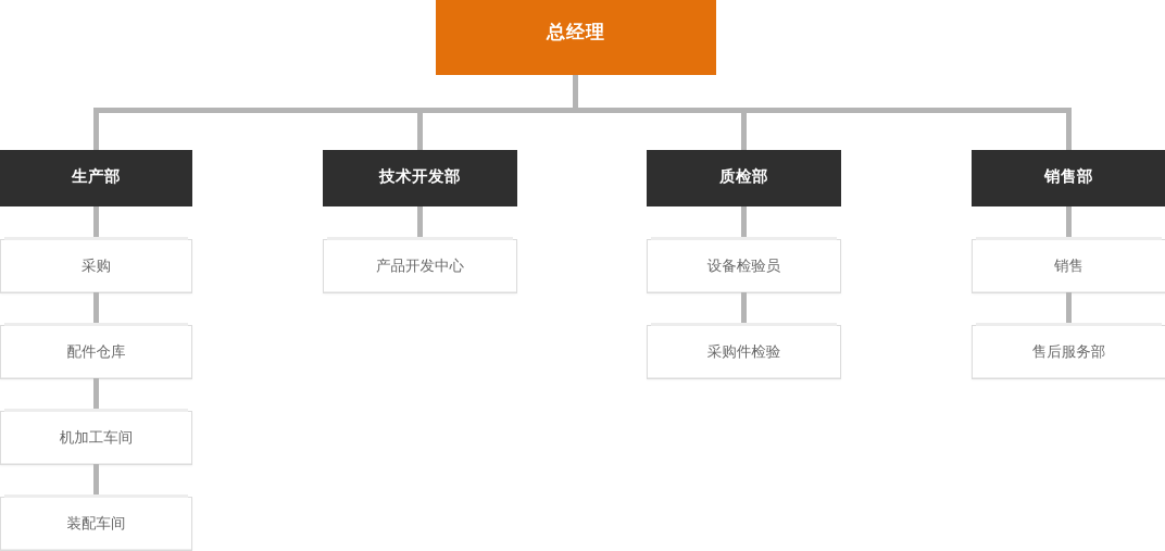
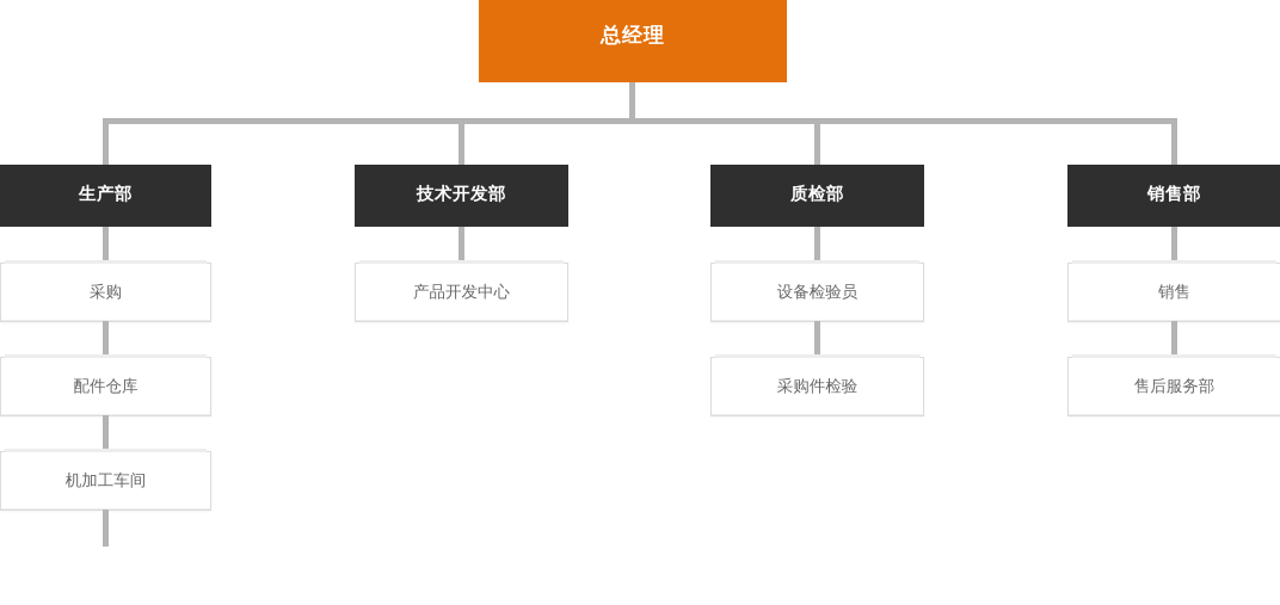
  总经理
  生产部
  技术开发部
  质检部
  销售部
  采购
  配件仓库
  机加工车间
- 装配车间
  产品开发中心
  设备检验员
  采购件检验
  销售
  售后服务部
